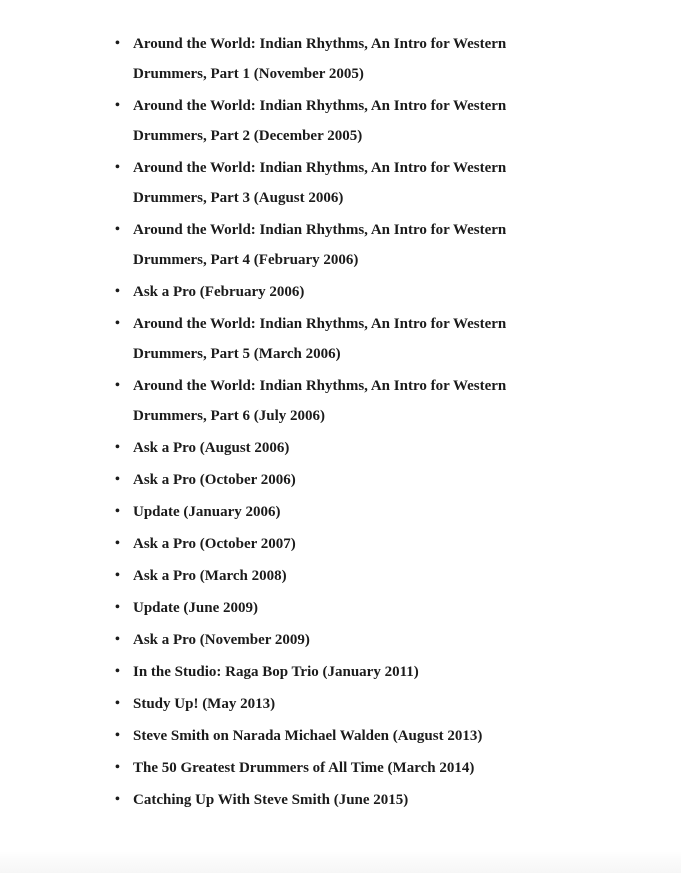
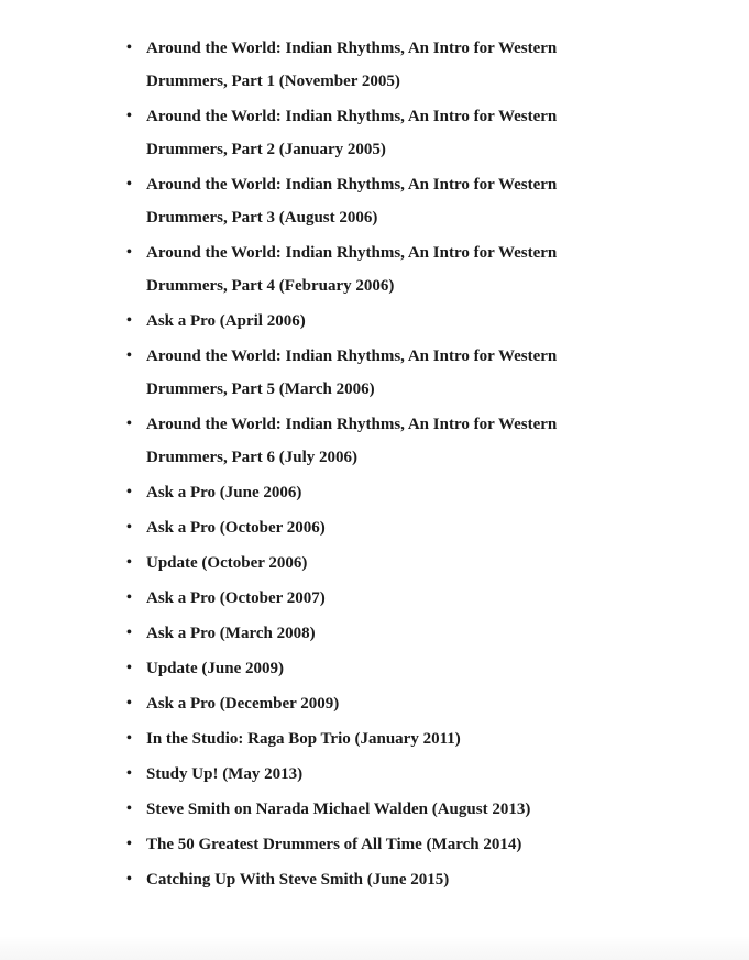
  •
  Around the World: Indian Rhythms, An Intro for Western Drummers, Part 1 (November 2005)
  •
- Around the World: Indian Rhythms, An Intro for Western Drummers, Part 2 (December 2005)
+ Around the World: Indian Rhythms, An Intro for Western Drummers, Part 2 (January 2005)
  •
  Around the World: Indian Rhythms, An Intro for Western Drummers, Part 3 (August 2006)
  •
  Around the World: Indian Rhythms, An Intro for Western Drummers, Part 4 (February 2006)
  •
- Ask a Pro (February 2006)
+ Ask a Pro (April 2006)
  •
  Around the World: Indian Rhythms, An Intro for Western Drummers, Part 5 (March 2006)
  •
  Around the World: Indian Rhythms, An Intro for Western Drummers, Part 6 (July 2006)
  •
- Ask a Pro (August 2006)
+ Ask a Pro (June 2006)
  •
  Ask a Pro (October 2006)
  •
- Update (January 2006)
+ Update (October 2006)
  •
  Ask a Pro (October 2007)
  •
  Ask a Pro (March 2008)
  •
  Update (June 2009)
  •
- Ask a Pro (November 2009)
+ Ask a Pro (December 2009)
  •
  In the Studio: Raga Bop Trio (January 2011)
  •
  Study Up! (May 2013)
  •
  Steve Smith on Narada Michael Walden (August 2013)
  •
  The 50 Greatest Drummers of All Time (March 2014)
  •
  Catching Up With Steve Smith (June 2015)
